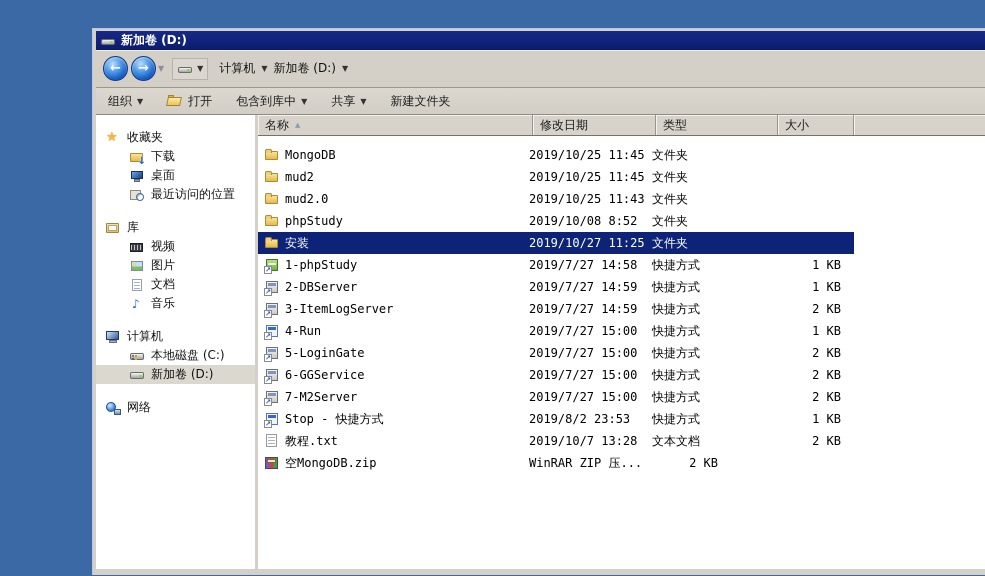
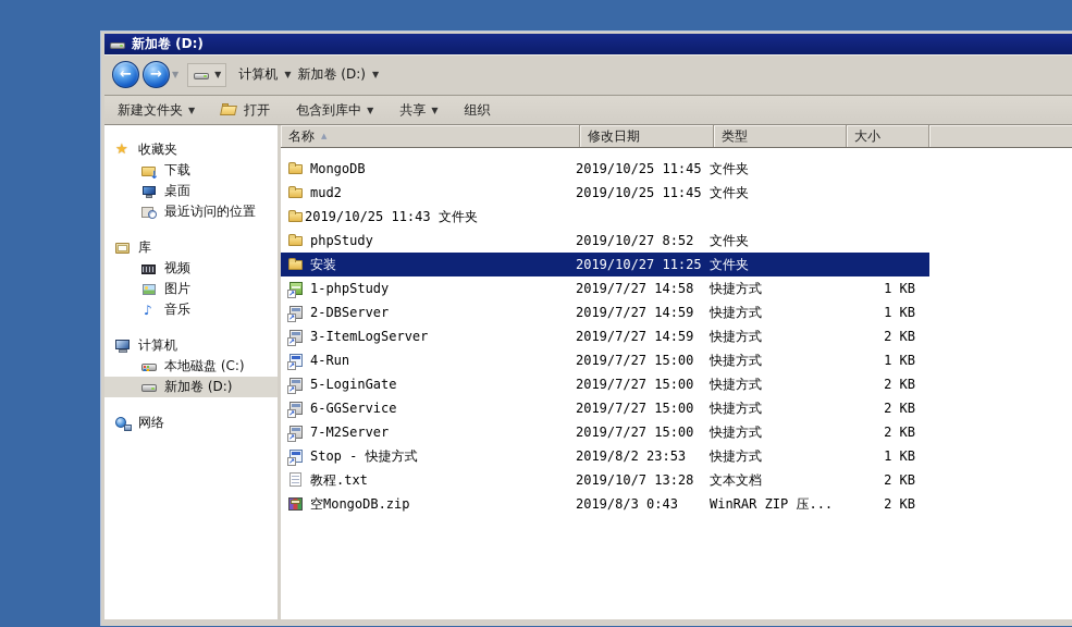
  新加卷 (D:)
  ←
  →
  ▼
  ▼
  计算机
  ▼
  新加卷 (D:)
  ▼
- 组织
+ 新建文件夹
  ▼
  打开
  包含到库中
  ▼
  共享
  ▼
- 新建文件夹
+ 组织
  收藏夹
  下载
  桌面
  最近访问的位置
  库
  视频
  图片
- 文档
  音乐
  计算机
  本地磁盘 (C:)
  新加卷 (D:)
  网络
  名称
  ▲
  修改日期
  类型
  大小
  MongoDB
  2019/10/25 11:45
  文件夹
  mud2
  2019/10/25 11:45
  文件夹
- mud2.0
  2019/10/25 11:43
  文件夹
  phpStudy
- 2019/10/08 8:52
+ 2019/10/27 8:52
  文件夹
  安装
  2019/10/27 11:25
  文件夹
  1-phpStudy
  2019/7/27 14:58
  快捷方式
  1 KB
  2-DBServer
  2019/7/27 14:59
  快捷方式
  1 KB
  3-ItemLogServer
  2019/7/27 14:59
  快捷方式
  2 KB
  4-Run
  2019/7/27 15:00
  快捷方式
  1 KB
  5-LoginGate
  2019/7/27 15:00
  快捷方式
  2 KB
  6-GGService
  2019/7/27 15:00
  快捷方式
  2 KB
  7-M2Server
  2019/7/27 15:00
  快捷方式
  2 KB
  Stop - 快捷方式
  2019/8/2 23:53
  快捷方式
  1 KB
  教程.txt
  2019/10/7 13:28
  文本文档
  2 KB
  空MongoDB.zip
+ 2019/8/3 0:43
  WinRAR ZIP 压...
  2 KB
